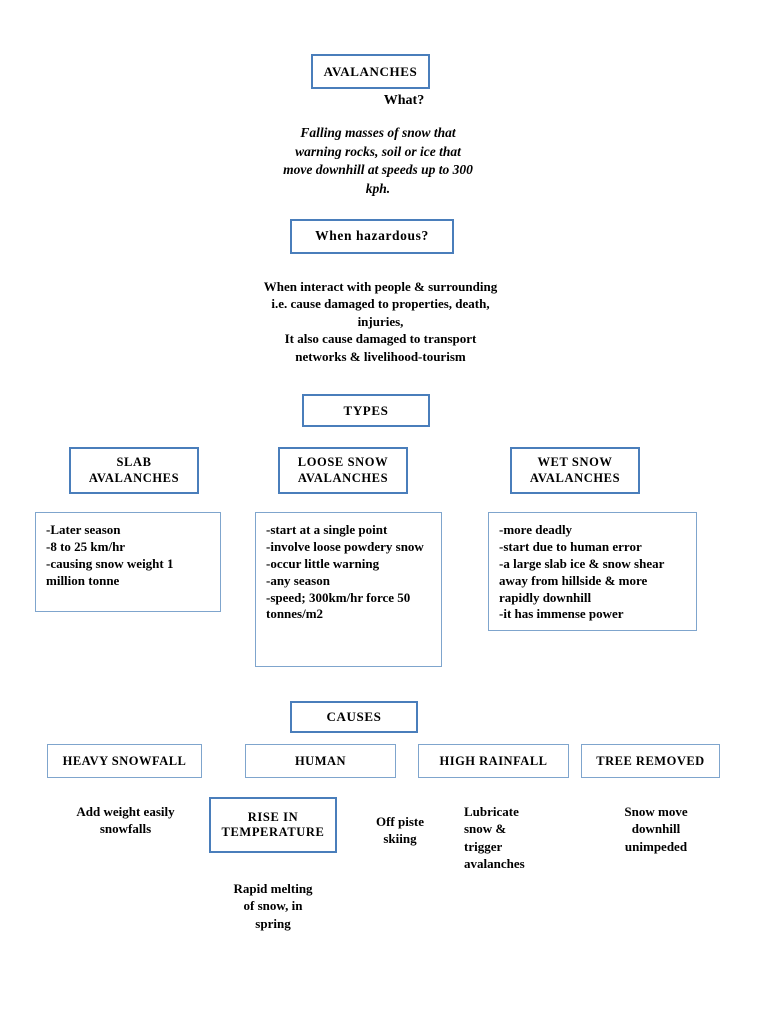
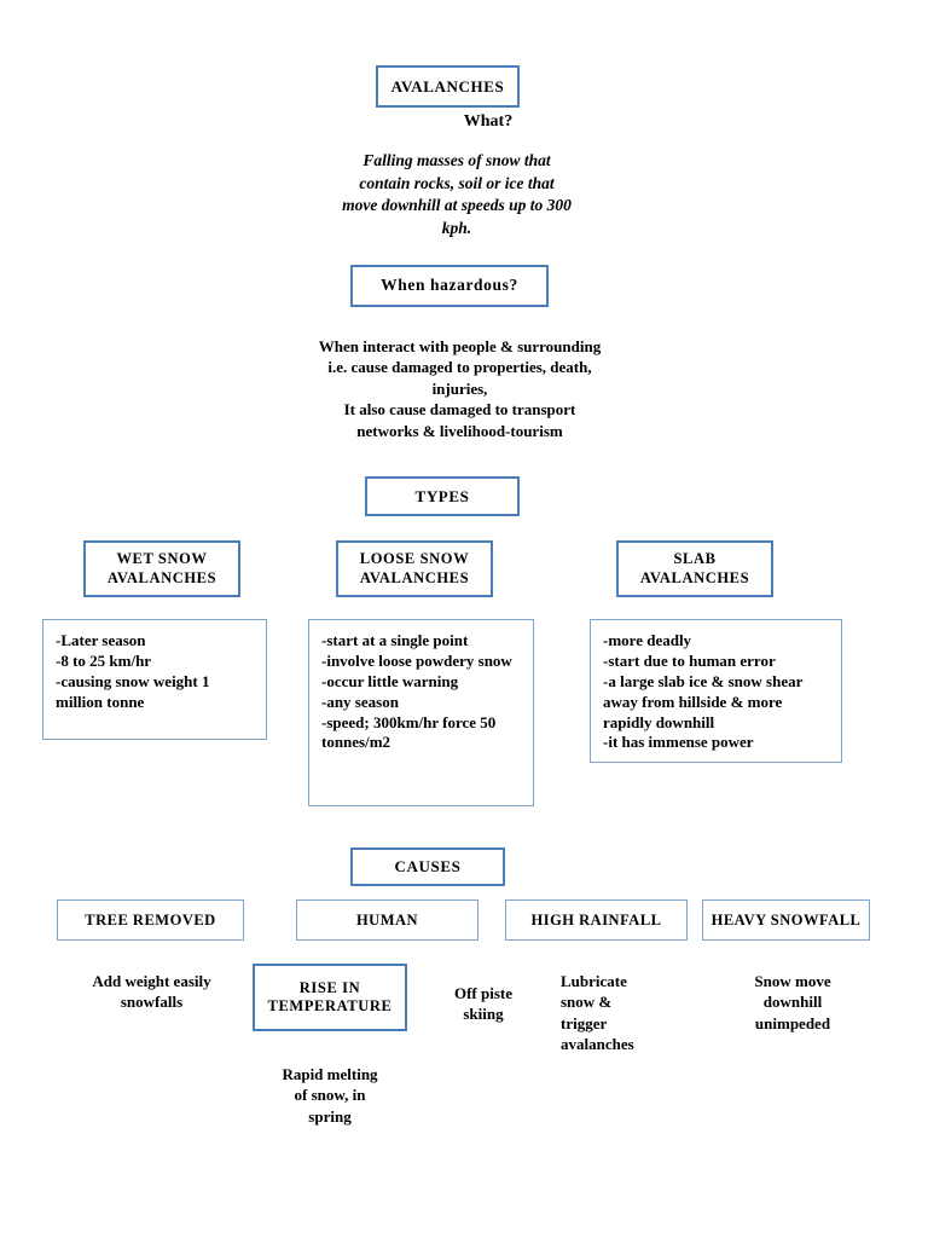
  AVALANCHES
  What?
- Falling masses of snow that warning rocks, soil or ice that move downhill at speeds up to 300 kph.
+ Falling masses of snow that contain rocks, soil or ice that move downhill at speeds up to 300 kph.
  When hazardous?
  When interact with people & surrounding i.e. cause damaged to properties, death, injuries,
  It also cause damaged to transport networks & livelihood-tourism
  TYPES
- SLAB AVALANCHES
+ WET SNOW AVALANCHES
  LOOSE SNOW AVALANCHES
- WET SNOW AVALANCHES
+ SLAB AVALANCHES
  -Later season
  -8 to 25 km/hr
  -causing snow weight 1 million tonne
  -start at a single point
  -involve loose powdery snow
  -occur little warning
  -any season
  -speed; 300km/hr force 50 tonnes/m2
  -more deadly
  -start due to human error
  -a large slab ice & snow shear away from hillside & more rapidly downhill
  -it has immense power
  CAUSES
- HEAVY SNOWFALL
+ TREE REMOVED
  HUMAN
  HIGH RAINFALL
- TREE REMOVED
+ HEAVY SNOWFALL
  Add weight easily
  snowfalls
  RISE IN TEMPERATURE
  Rapid melting
  of snow, in
  spring
  Off piste
  skiing
  Lubricate
  snow &
  trigger
  avalanches
  Snow move
  downhill
  unimpeded
